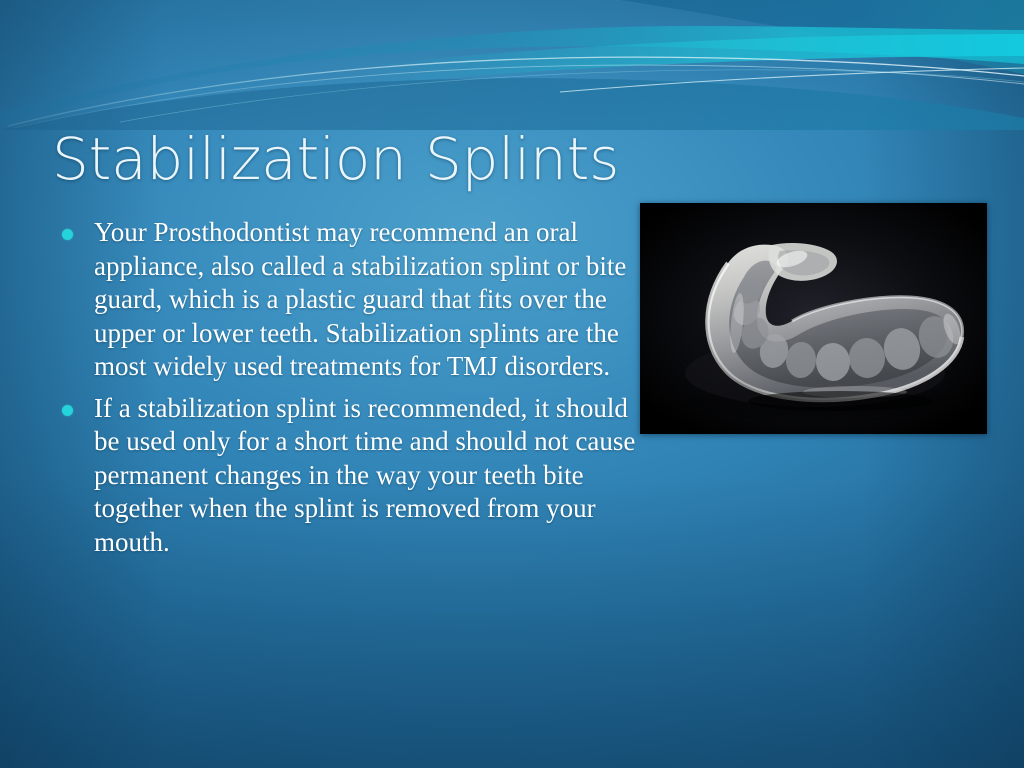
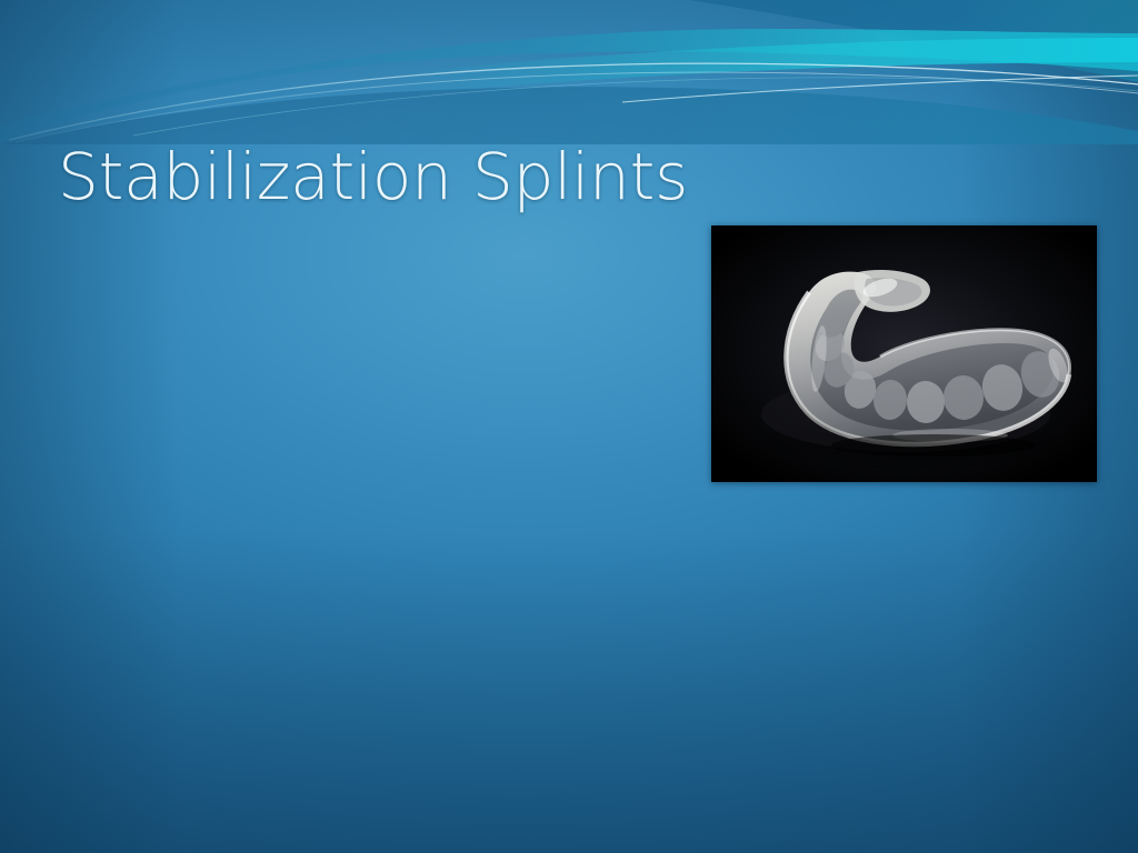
  Stabilization Splints
- Your Prosthodontist may recommend an oral appliance, also called a stabilization splint or bite guard, which is a plastic guard that fits over the upper or lower teeth. Stabilization splints are the most widely used treatments for TMJ disorders.
- If a stabilization splint is recommended, it should be used only for a short time and should not cause permanent changes in the way your teeth bite together when the splint is removed from your mouth.
